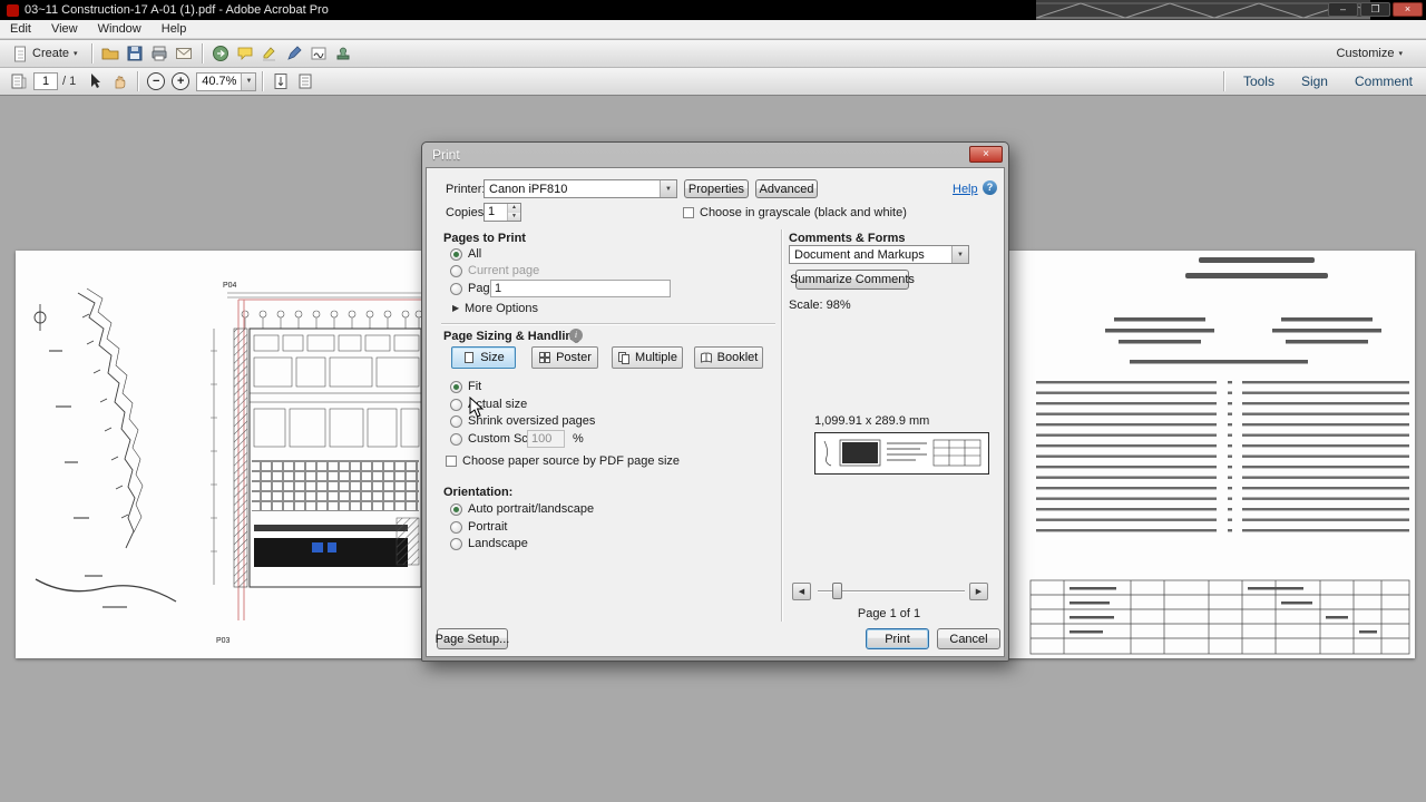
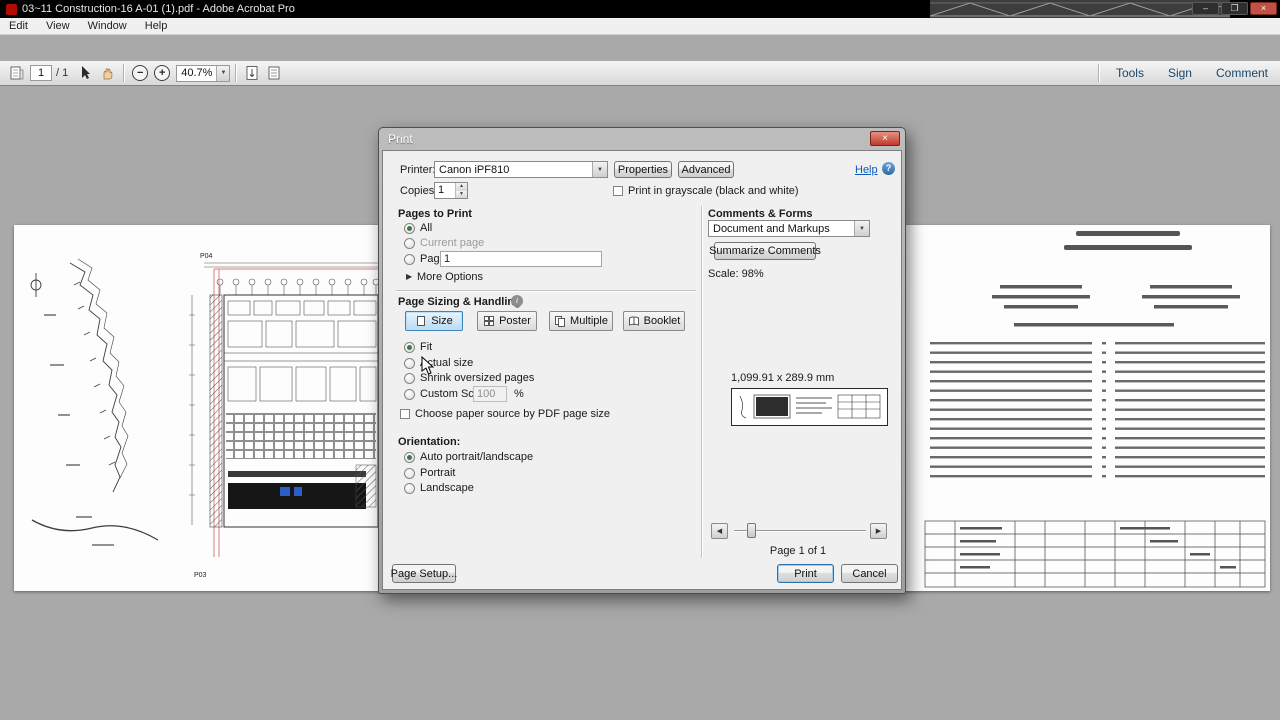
- 03~11 Construction-17 A-01 (1).pdf - Adobe Acrobat Pro
+ 03~11 Construction-16 A-01 (1).pdf - Adobe Acrobat Pro
  –
  ❒
  ×
  Edit
  View
  Window
  Help
- Create
- Customize
  1
  / 1
  −
  +
  40.7%
  Tools
  Sign
  Comment
  Print
  ×
  Printer
  Canon iPF810
  Properties
  Advanced
  Help
  ?
  Copies
  1
- Choose in grayscale (black and white)
+ Print in grayscale (black and white)
  Pages to Print
  All
  Current page
  1
  ▶
  More Options
  Page Sizing & Handli
  i
  Size
  Poster
  Multiple
  Booklet
  Fit
  ctual size
  Shrink oversized pages
  100
  %
  Choose paper source by PDF page size
  Orientation:
  Auto portrait/landscape
  Portrait
  Landscape
  Comments & Forms
  Document and Markups
  Summarize Comments
  Scale: 98%
  1,099.91 x 289.9 mm
  Page 1 of 1
  Page Setup...
  Print
  Cancel
